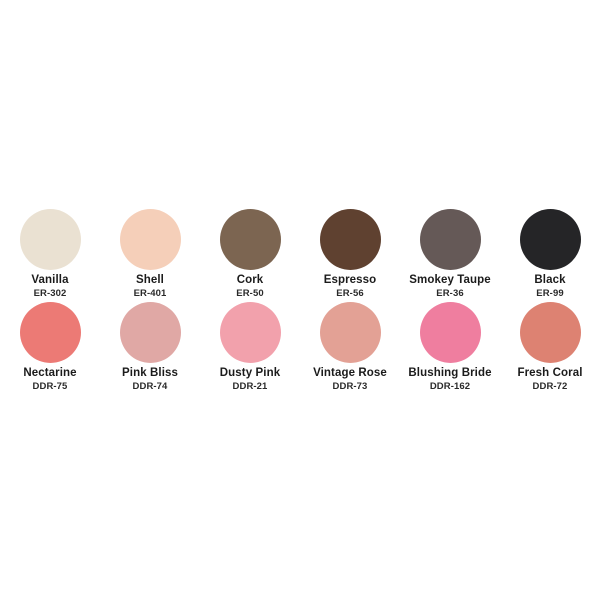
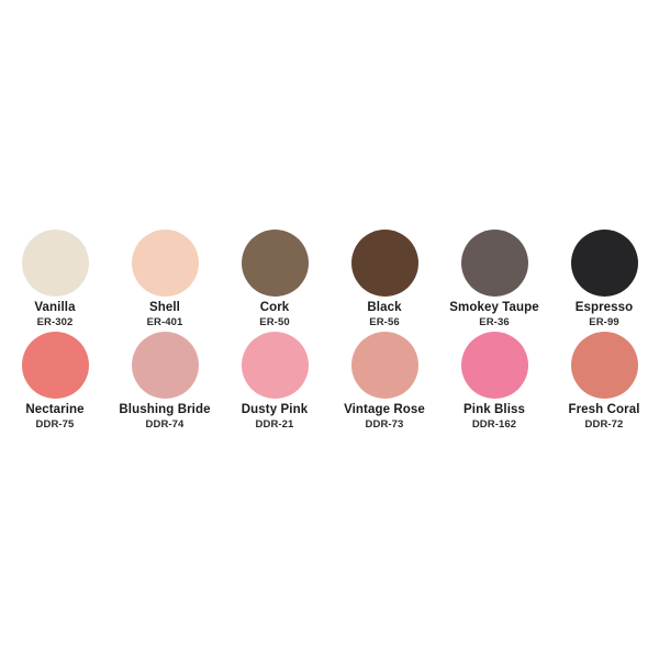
  Vanilla
  ER-302
  Shell
  ER-401
  Cork
  ER-50
- Espresso
+ Black
  ER-56
  Smokey Taupe
  ER-36
- Black
+ Espresso
  ER-99
  Nectarine
  DDR-75
- Pink Bliss
+ Blushing Bride
  DDR-74
  Dusty Pink
  DDR-21
  Vintage Rose
  DDR-73
- Blushing Bride
+ Pink Bliss
  DDR-162
  Fresh Coral
  DDR-72
